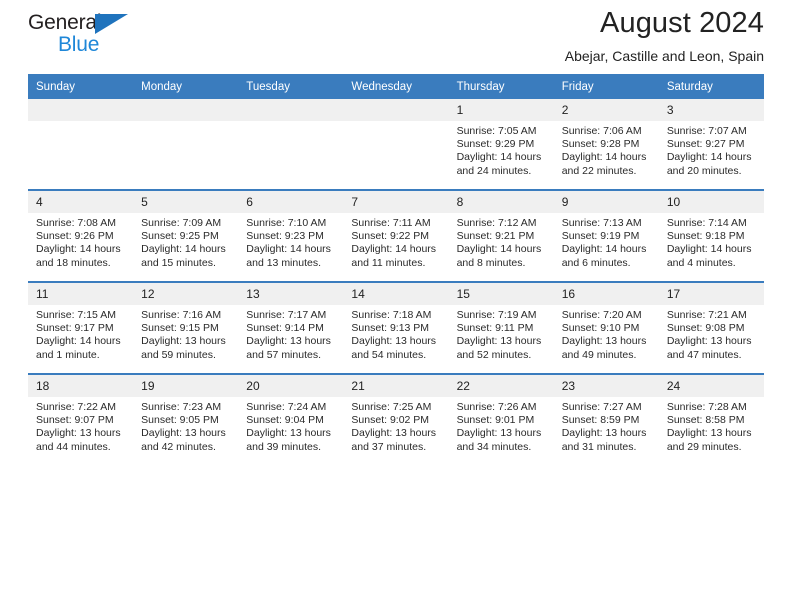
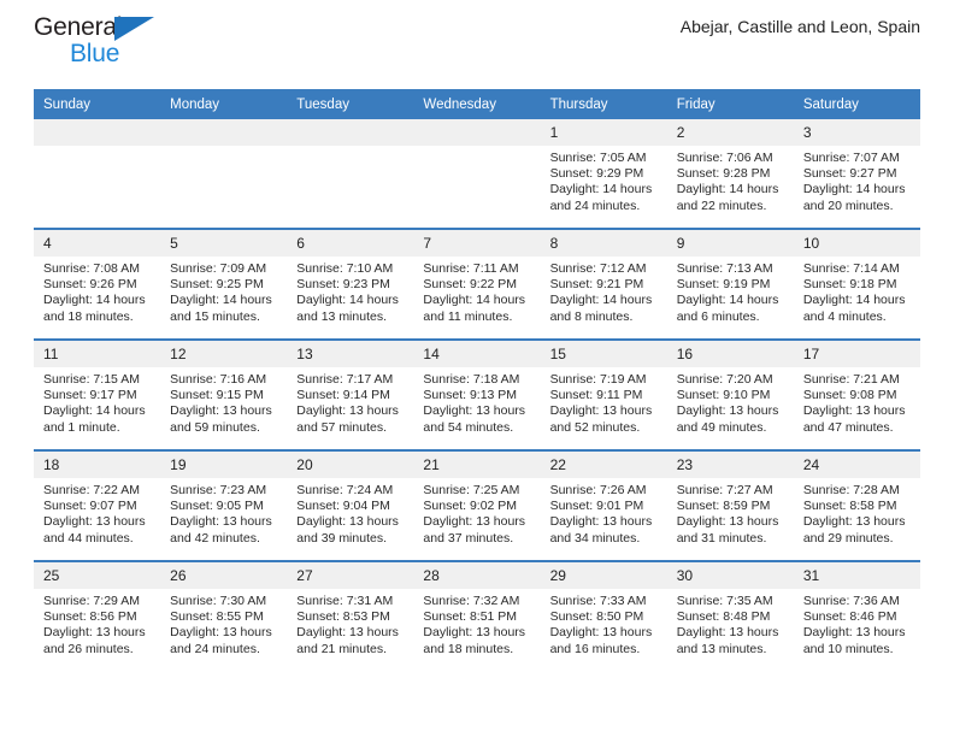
  General
  Blue
- August 2024
  Abejar, Castille and Leon, Spain
  Sunday	Monday	Tuesday	Wednesday	Thursday	Friday	Saturday
  				1Sunrise: 7:05 AMSunset: 9:29 PMDaylight: 14 hoursand 24 minutes.	2Sunrise: 7:06 AMSunset: 9:28 PMDaylight: 14 hoursand 22 minutes.	3Sunrise: 7:07 AMSunset: 9:27 PMDaylight: 14 hoursand 20 minutes.
  4Sunrise: 7:08 AMSunset: 9:26 PMDaylight: 14 hoursand 18 minutes.	5Sunrise: 7:09 AMSunset: 9:25 PMDaylight: 14 hoursand 15 minutes.	6Sunrise: 7:10 AMSunset: 9:23 PMDaylight: 14 hoursand 13 minutes.	7Sunrise: 7:11 AMSunset: 9:22 PMDaylight: 14 hoursand 11 minutes.	8Sunrise: 7:12 AMSunset: 9:21 PMDaylight: 14 hoursand 8 minutes.	9Sunrise: 7:13 AMSunset: 9:19 PMDaylight: 14 hoursand 6 minutes.	10Sunrise: 7:14 AMSunset: 9:18 PMDaylight: 14 hoursand 4 minutes.
  11Sunrise: 7:15 AMSunset: 9:17 PMDaylight: 14 hoursand 1 minute.	12Sunrise: 7:16 AMSunset: 9:15 PMDaylight: 13 hoursand 59 minutes.	13Sunrise: 7:17 AMSunset: 9:14 PMDaylight: 13 hoursand 57 minutes.	14Sunrise: 7:18 AMSunset: 9:13 PMDaylight: 13 hoursand 54 minutes.	15Sunrise: 7:19 AMSunset: 9:11 PMDaylight: 13 hoursand 52 minutes.	16Sunrise: 7:20 AMSunset: 9:10 PMDaylight: 13 hoursand 49 minutes.	17Sunrise: 7:21 AMSunset: 9:08 PMDaylight: 13 hoursand 47 minutes.
  18Sunrise: 7:22 AMSunset: 9:07 PMDaylight: 13 hoursand 44 minutes.	19Sunrise: 7:23 AMSunset: 9:05 PMDaylight: 13 hoursand 42 minutes.	20Sunrise: 7:24 AMSunset: 9:04 PMDaylight: 13 hoursand 39 minutes.	21Sunrise: 7:25 AMSunset: 9:02 PMDaylight: 13 hoursand 37 minutes.	22Sunrise: 7:26 AMSunset: 9:01 PMDaylight: 13 hoursand 34 minutes.	23Sunrise: 7:27 AMSunset: 8:59 PMDaylight: 13 hoursand 31 minutes.	24Sunrise: 7:28 AMSunset: 8:58 PMDaylight: 13 hoursand 29 minutes.
+ 25Sunrise: 7:29 AMSunset: 8:56 PMDaylight: 13 hoursand 26 minutes.	26Sunrise: 7:30 AMSunset: 8:55 PMDaylight: 13 hoursand 24 minutes.	27Sunrise: 7:31 AMSunset: 8:53 PMDaylight: 13 hoursand 21 minutes.	28Sunrise: 7:32 AMSunset: 8:51 PMDaylight: 13 hoursand 18 minutes.	29Sunrise: 7:33 AMSunset: 8:50 PMDaylight: 13 hoursand 16 minutes.	30Sunrise: 7:35 AMSunset: 8:48 PMDaylight: 13 hoursand 13 minutes.	31Sunrise: 7:36 AMSunset: 8:46 PMDaylight: 13 hoursand 10 minutes.
